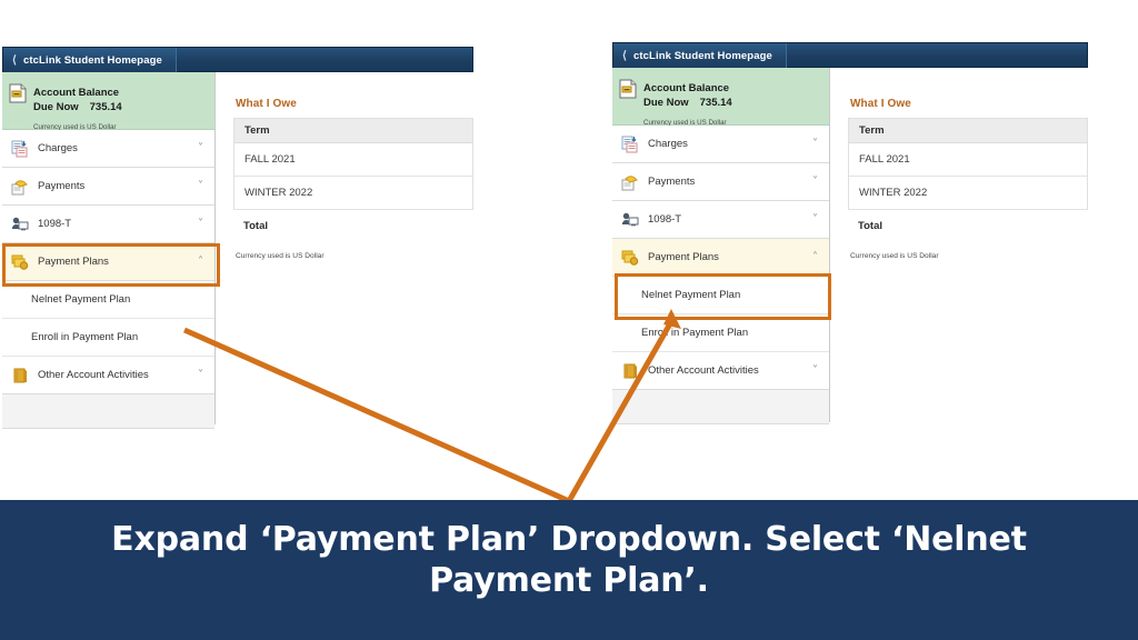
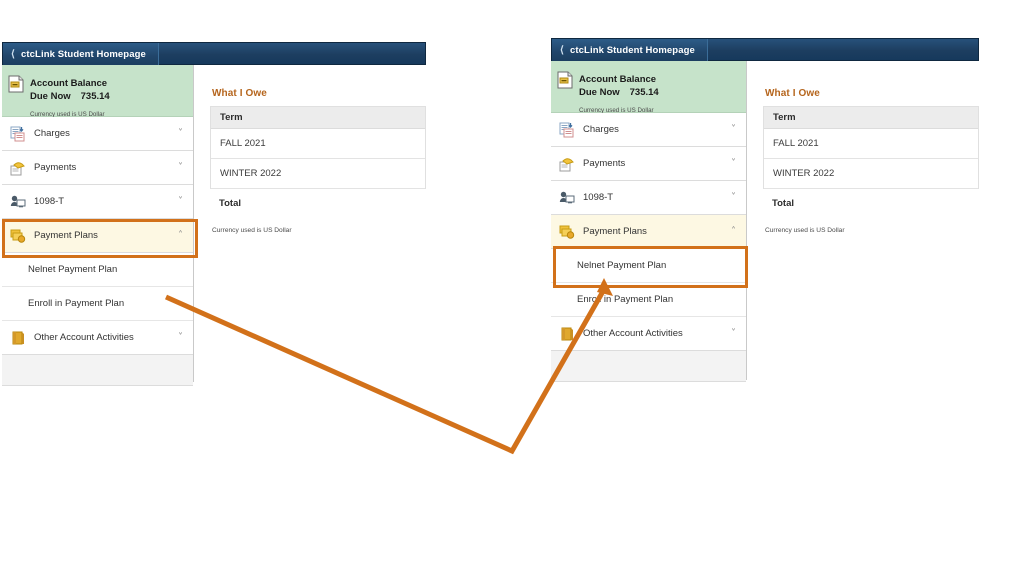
  ⟨
  ctcLink Student Homepage
  Account Balance
  Due Now
  735.14
  Charges
  ˅
  Payments
  ˅
  1098-T
  ˅
  Payment Plans
  ˄
  Nelnet Payment Plan
  Enroll in Payment Plan
  Other Account Activities
  ˅
  What I Owe
  Term
  FALL 2021
  WINTER 2022
  Total
  ⟨
  ctcLink Student Homepage
  Account Balance
  Due Now
  735.14
  Charges
  ˅
  Payments
  ˅
  1098-T
  ˅
  Payment Plans
  ˄
  Nelnet Payment Plan
  Enro in Payment Plan
  Other Account Activities
  ˅
  What I Owe
  Term
  FALL 2021
  WINTER 2022
  Total
- Expand ‘Payment Plan’ Dropdown. Select ‘Nelnet Payment Plan’.
